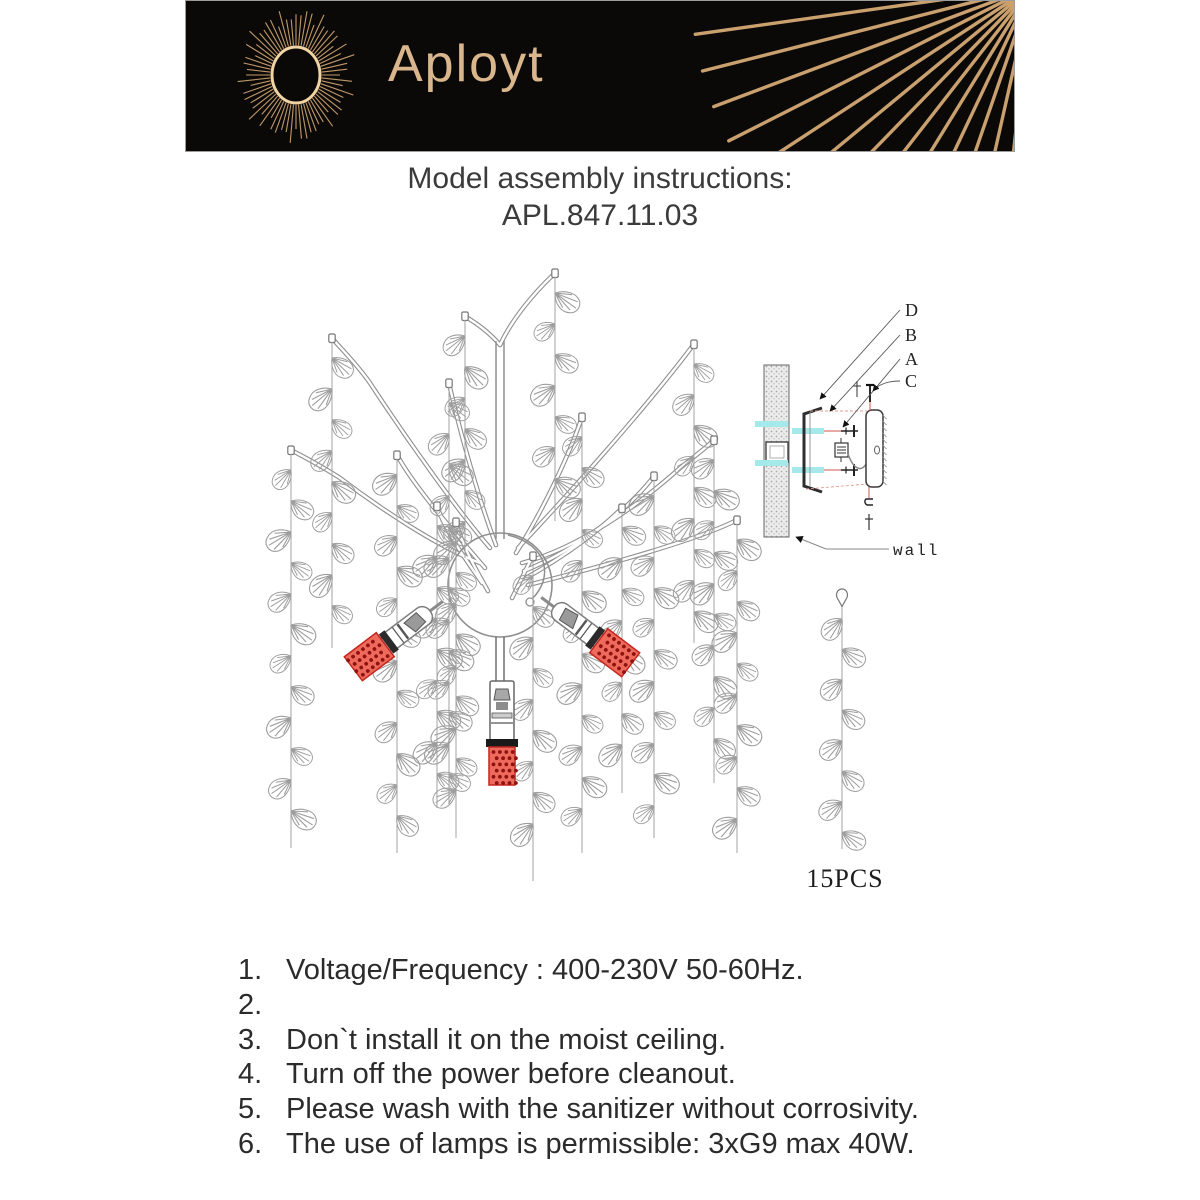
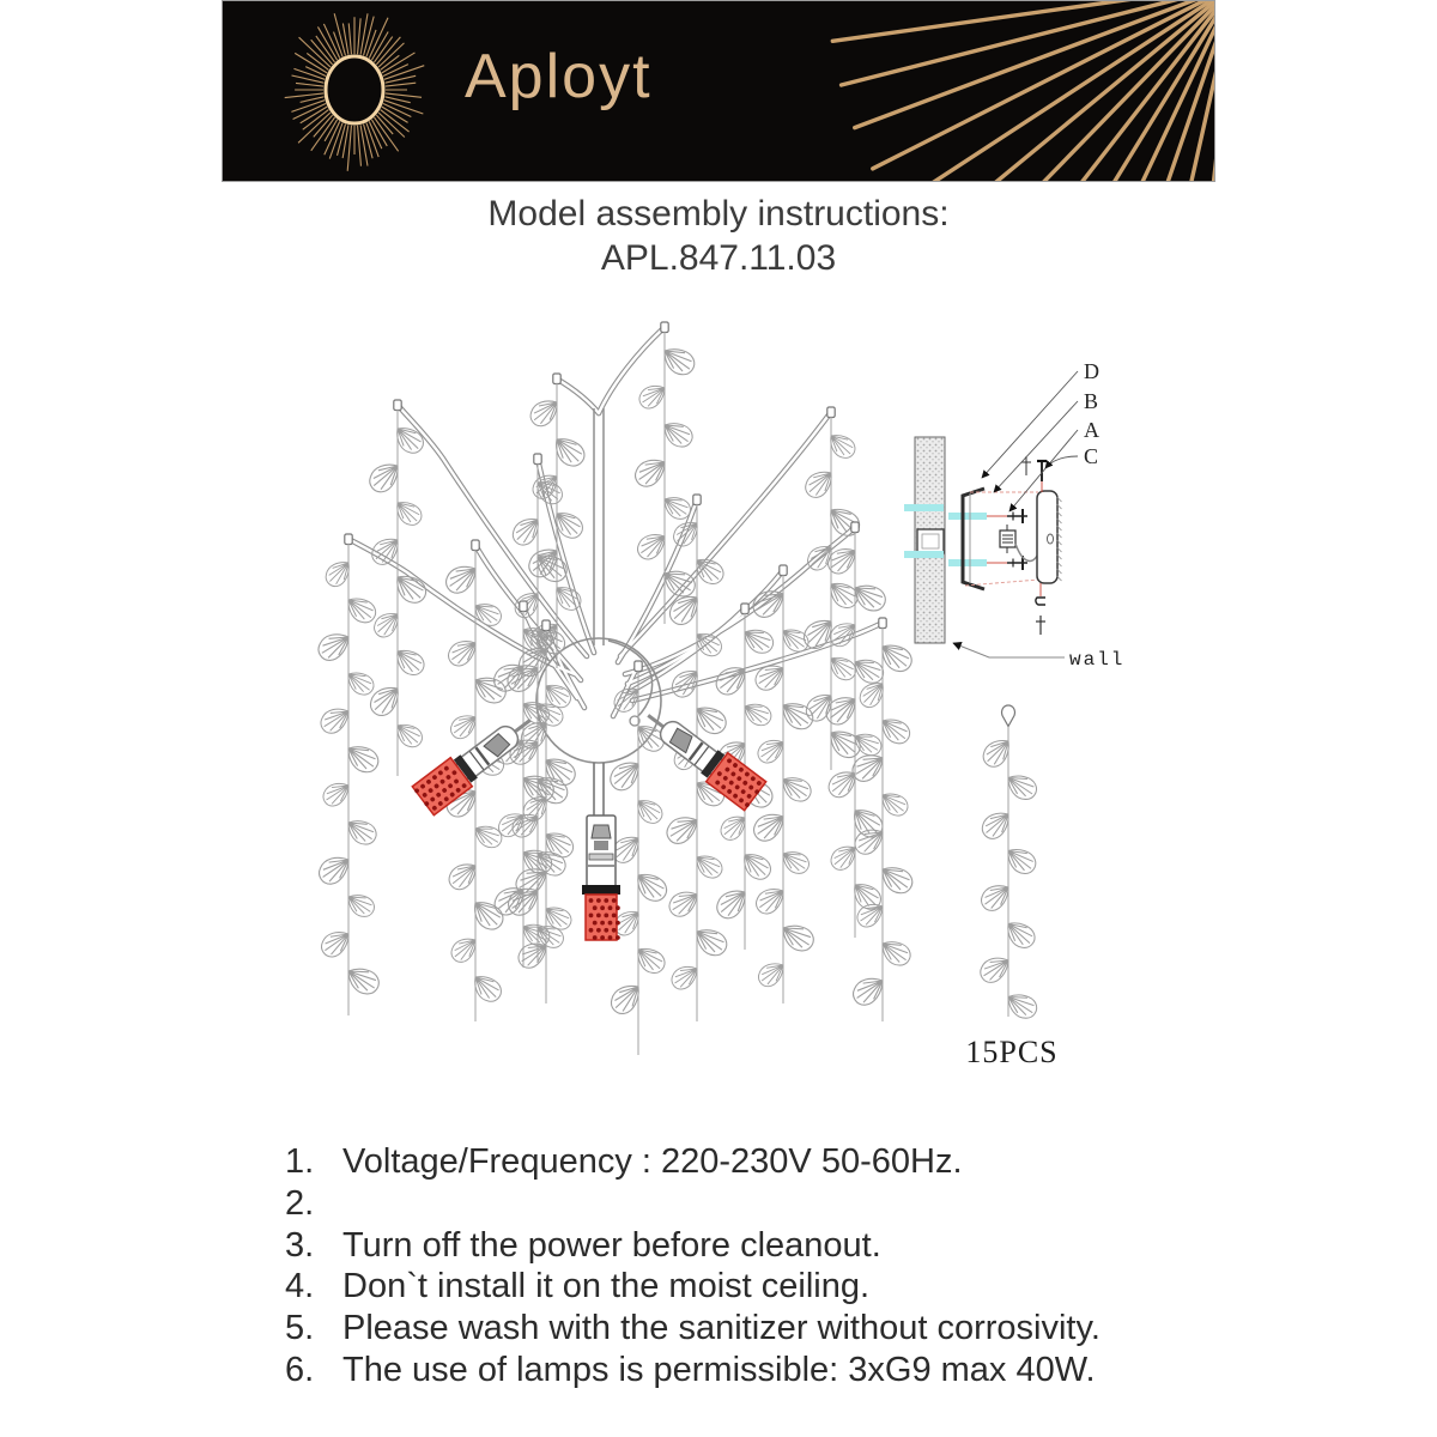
  Aployt
  Model assembly instructions:
  APL.847.11.03
  15PCS
  D
  B
  A
  C
  wall
  1.
- Voltage/Frequency : 400-230V 50-60Hz.
+ Voltage/Frequency : 220-230V 50-60Hz.
  2.
  3.
- Don`t install it on the moist ceiling.
+ Turn off the power before cleanout.
  4.
- Turn off the power before cleanout.
+ Don`t install it on the moist ceiling.
  5.
  Please wash with the sanitizer without corrosivity.
  6.
  The use of lamps is permissible: 3xG9 max 40W.
